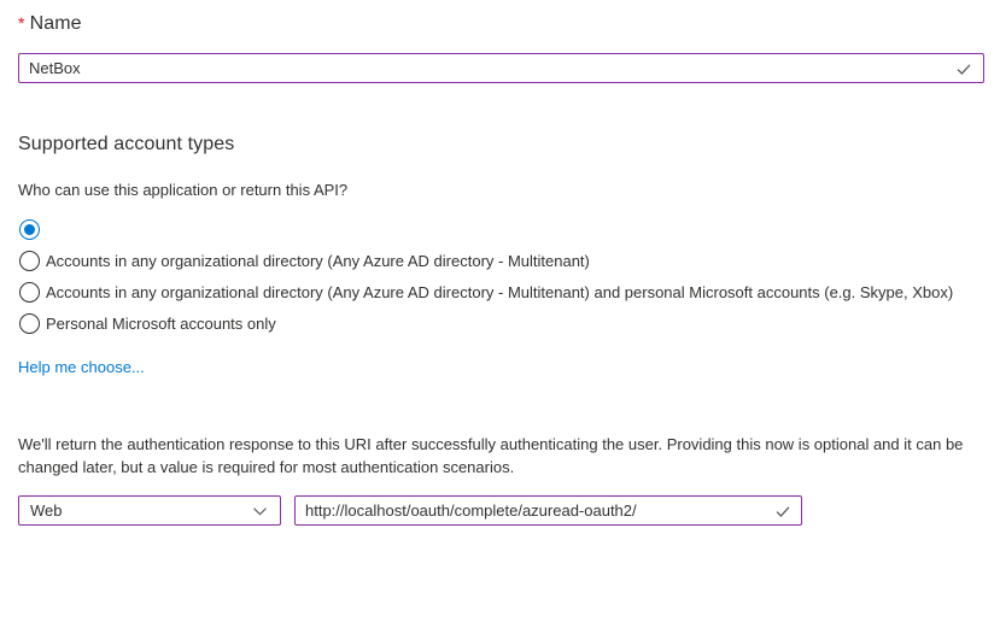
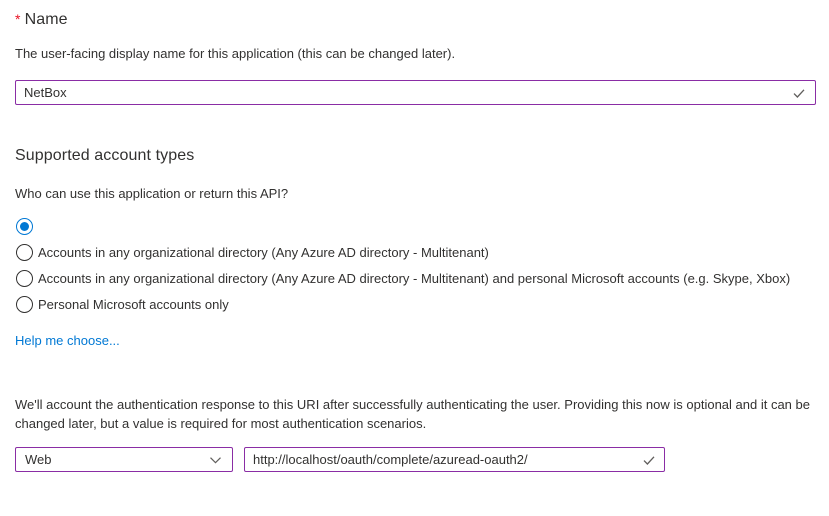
  * Name
+ The user-facing display name for this application (this can be changed later).
  NetBox
  Supported account types
  Who can use this application or return this API?
  Accounts in any organizational directory (Any Azure AD directory - Multitenant)
  Accounts in any organizational directory (Any Azure AD directory - Multitenant) and personal Microsoft accounts (e.g. Skype, Xbox)
  Personal Microsoft accounts only
  Help me choose...
- We'll return the authentication response to this URI after successfully authenticating the user. Providing this now is optional and it can be changed later, but a value is required for most authentication scenarios.
+ We'll account the authentication response to this URI after successfully authenticating the user. Providing this now is optional and it can be changed later, but a value is required for most authentication scenarios.
  Web
  http://localhost/oauth/complete/azuread-oauth2/
